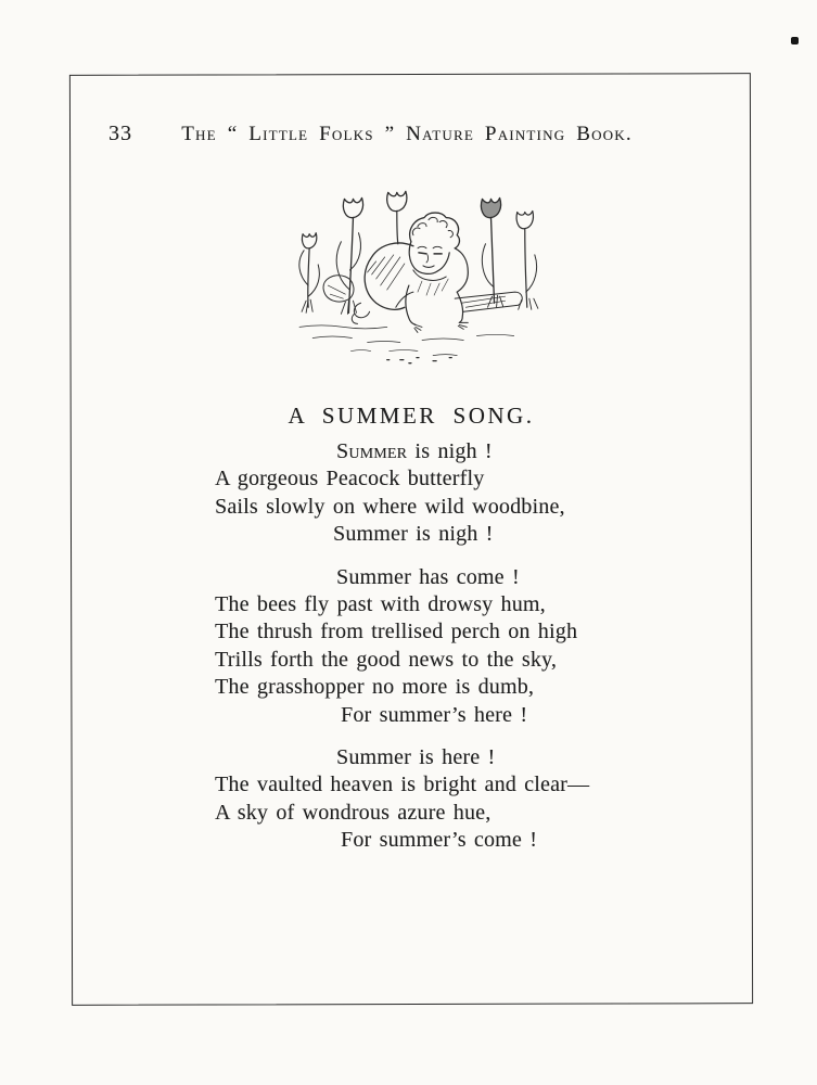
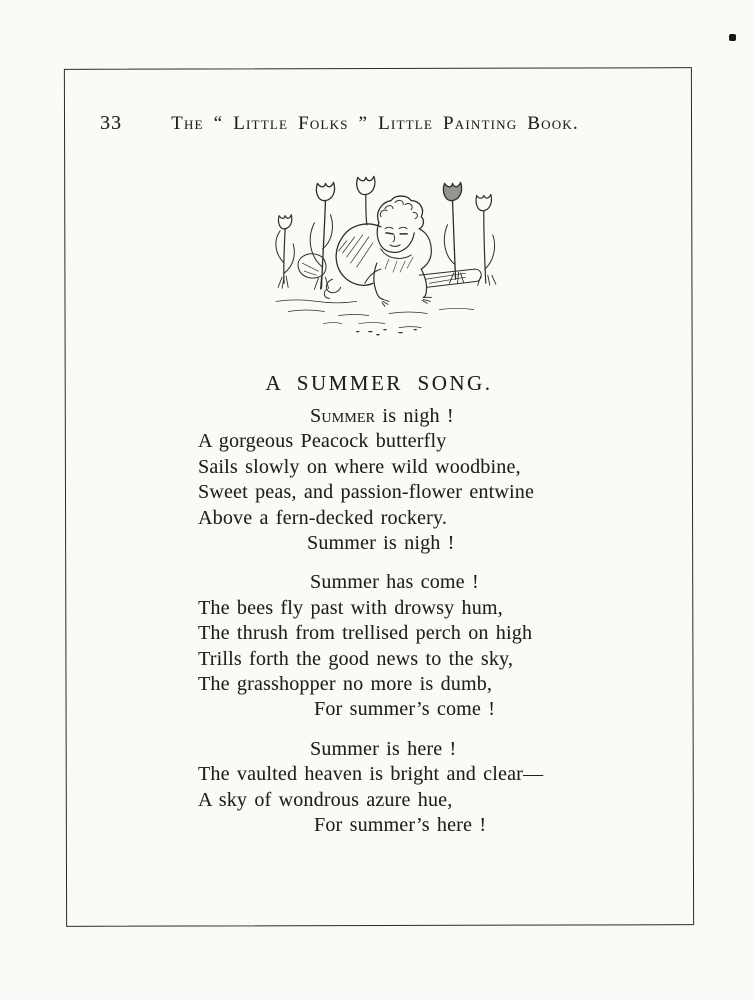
  33
- The “ Little Folks ” Nature Painting Book.
+ The “ Little Folks ” Little Painting Book.
  A SUMMER SONG.
  Summer is nigh !
  A gorgeous Peacock butterfly
  Sails slowly on where wild woodbine,
+ Sweet peas, and passion-flower entwine
+ Above a fern-decked rockery.
  Summer is nigh !
  Summer has come !
  The bees fly past with drowsy hum,
  The thrush from trellised perch on high
  Trills forth the good news to the sky,
  The grasshopper no more is dumb,
- For summer’s here !
+ For summer’s come !
  Summer is here !
  The vaulted heaven is bright and clear—
  A sky of wondrous azure hue,
- For summer’s come !
+ For summer’s here !
